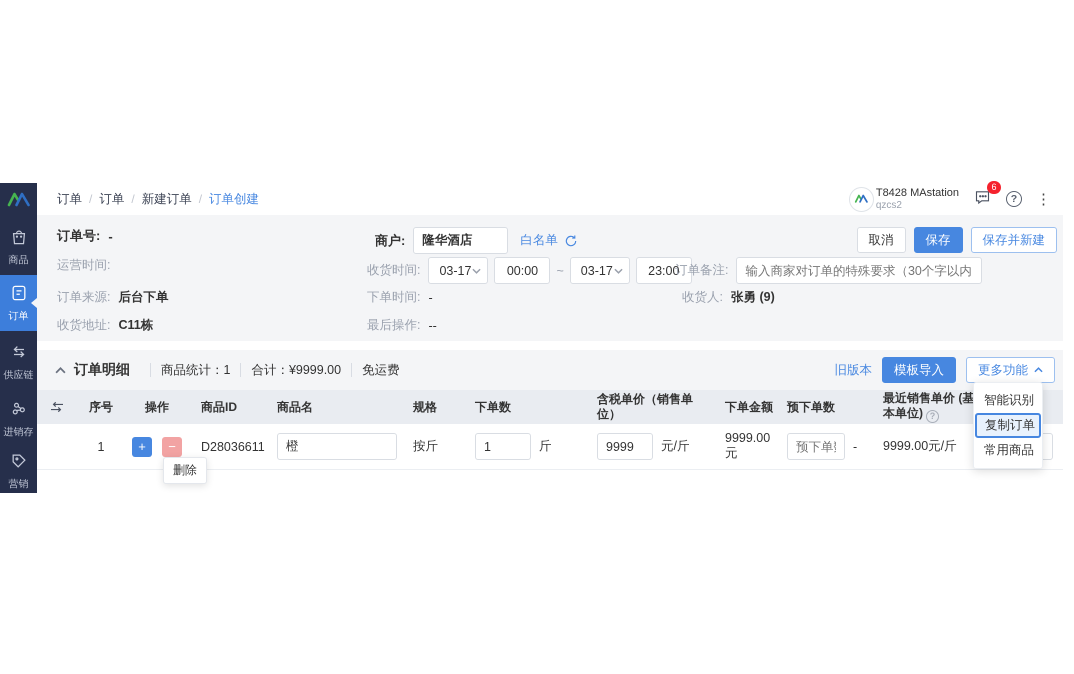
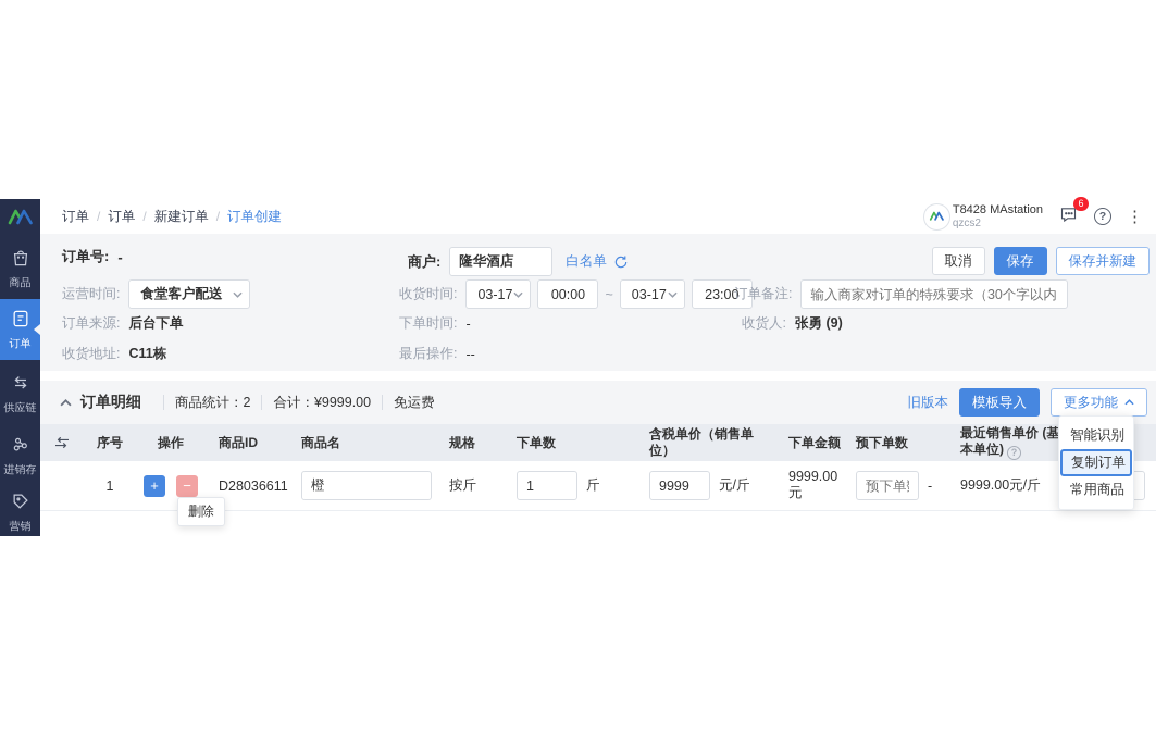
  商品
  订单
  供应链
  进销存
  营销
  订单
  /
  订单
  /
  新建订单
  /
  订单创建
  T8428 MAstation
  qzcs2
  6
  ?
  ⋮
  订单号:
  -
  商户:
  隆华酒店
  白名单
  取消
  保存
  保存并新建
  运营时间:
+ 食堂客户配送
  收货时间:
  03-17
  00:00
  ~
  03-17
  23:00
  订单备注:
  输入商家对订单的特殊要求（30个字以内
  订单来源:
  后台下单
  下单时间:
  -
  收货人:
  张勇 (9)
  收货地址:
  C11栋
  最后操作:
  --
  订单明细
- 商品统计：1
+ 商品统计：2
  合计：¥9999.00
  免运费
  旧版本
  模板导入
  更多功能
  序号
  操作
  商品ID
  商品名
  规格
  下单数
  含税单价（销售单位）
  下单金额
  预下单数
  最近销售单价 (基本单位) ?
  1
  +
  −
  D28036611
  橙
  按斤
  1
  斤
  9999
  元/斤
  9999.00元
  预下单
  -
  9999.00元/斤
  删除
  智能识别
  复制订单
  常用商品
